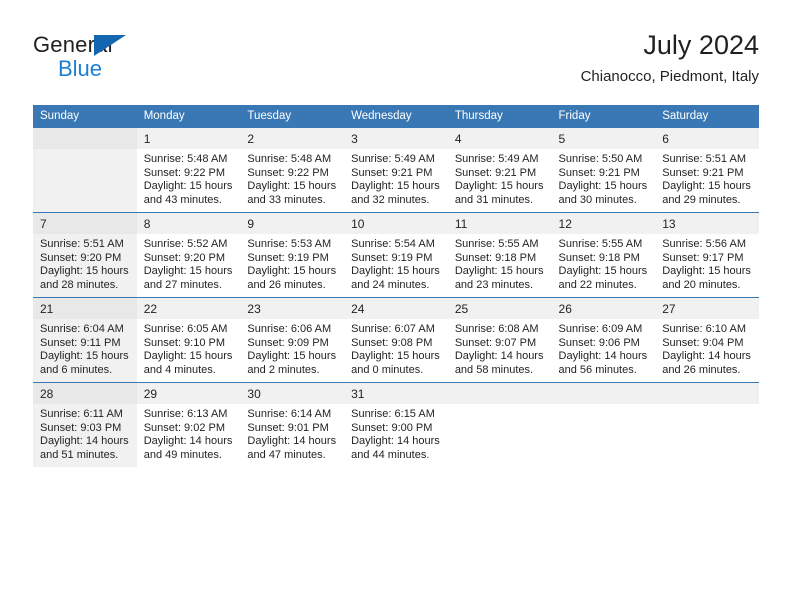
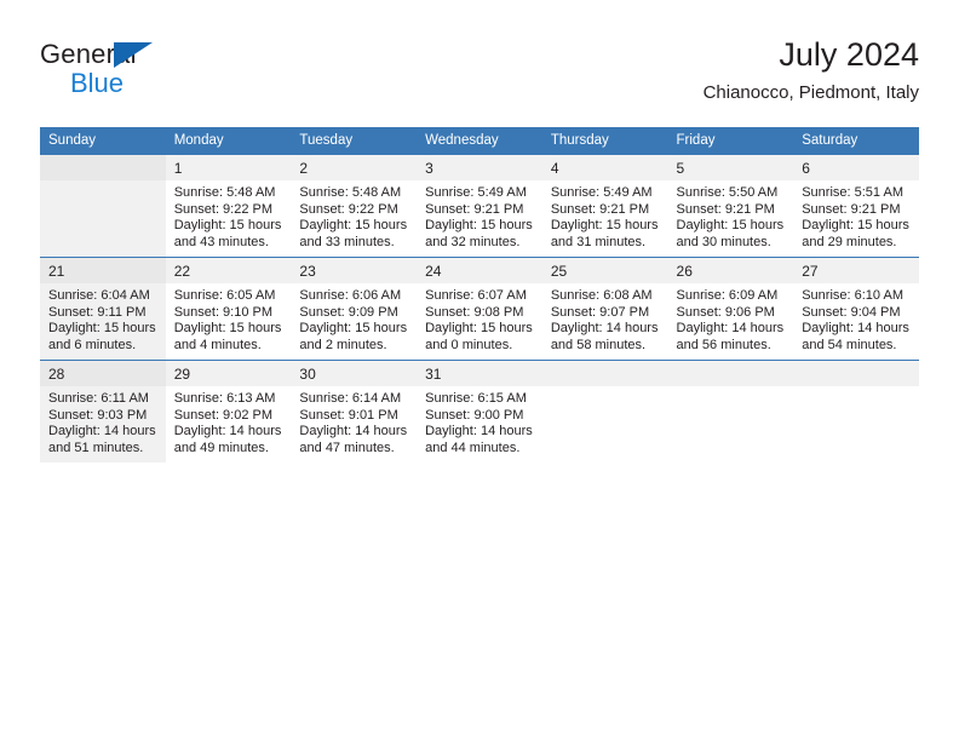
  General
  Blue
  July 2024
  Chianocco, Piedmont, Italy
  Sunday	Monday	Tuesday	Wednesday	Thursday	Friday	Saturday
  	1 Sunrise: 5:48 AM Sunset: 9:22 PM Daylight: 15 hours and 43 minutes.	2 Sunrise: 5:48 AM Sunset: 9:22 PM Daylight: 15 hours and 33 minutes.	3 Sunrise: 5:49 AM Sunset: 9:21 PM Daylight: 15 hours and 32 minutes.	4 Sunrise: 5:49 AM Sunset: 9:21 PM Daylight: 15 hours and 31 minutes.	5 Sunrise: 5:50 AM Sunset: 9:21 PM Daylight: 15 hours and 30 minutes.	6 Sunrise: 5:51 AM Sunset: 9:21 PM Daylight: 15 hours and 29 minutes.
- 7 Sunrise: 5:51 AM Sunset: 9:20 PM Daylight: 15 hours and 28 minutes.	8 Sunrise: 5:52 AM Sunset: 9:20 PM Daylight: 15 hours and 27 minutes.	9 Sunrise: 5:53 AM Sunset: 9:19 PM Daylight: 15 hours and 26 minutes.	10 Sunrise: 5:54 AM Sunset: 9:19 PM Daylight: 15 hours and 24 minutes.	11 Sunrise: 5:55 AM Sunset: 9:18 PM Daylight: 15 hours and 23 minutes.	12 Sunrise: 5:55 AM Sunset: 9:18 PM Daylight: 15 hours and 22 minutes.	13 Sunrise: 5:56 AM Sunset: 9:17 PM Daylight: 15 hours and 20 minutes.
- 21 Sunrise: 6:04 AM Sunset: 9:11 PM Daylight: 15 hours and 6 minutes.	22 Sunrise: 6:05 AM Sunset: 9:10 PM Daylight: 15 hours and 4 minutes.	23 Sunrise: 6:06 AM Sunset: 9:09 PM Daylight: 15 hours and 2 minutes.	24 Sunrise: 6:07 AM Sunset: 9:08 PM Daylight: 15 hours and 0 minutes.	25 Sunrise: 6:08 AM Sunset: 9:07 PM Daylight: 14 hours and 58 minutes.	26 Sunrise: 6:09 AM Sunset: 9:06 PM Daylight: 14 hours and 56 minutes.	27 Sunrise: 6:10 AM Sunset: 9:04 PM Daylight: 14 hours and 26 minutes.
+ 21 Sunrise: 6:04 AM Sunset: 9:11 PM Daylight: 15 hours and 6 minutes.	22 Sunrise: 6:05 AM Sunset: 9:10 PM Daylight: 15 hours and 4 minutes.	23 Sunrise: 6:06 AM Sunset: 9:09 PM Daylight: 15 hours and 2 minutes.	24 Sunrise: 6:07 AM Sunset: 9:08 PM Daylight: 15 hours and 0 minutes.	25 Sunrise: 6:08 AM Sunset: 9:07 PM Daylight: 14 hours and 58 minutes.	26 Sunrise: 6:09 AM Sunset: 9:06 PM Daylight: 14 hours and 56 minutes.	27 Sunrise: 6:10 AM Sunset: 9:04 PM Daylight: 14 hours and 54 minutes.
  28 Sunrise: 6:11 AM Sunset: 9:03 PM Daylight: 14 hours and 51 minutes.	29 Sunrise: 6:13 AM Sunset: 9:02 PM Daylight: 14 hours and 49 minutes.	30 Sunrise: 6:14 AM Sunset: 9:01 PM Daylight: 14 hours and 47 minutes.	31 Sunrise: 6:15 AM Sunset: 9:00 PM Daylight: 14 hours and 44 minutes.
